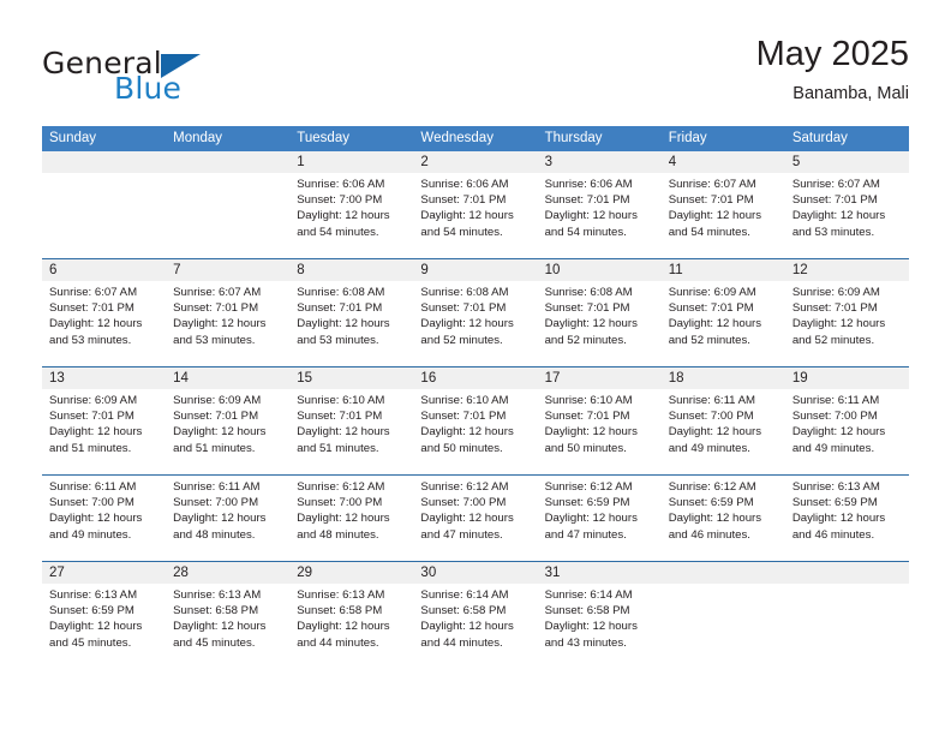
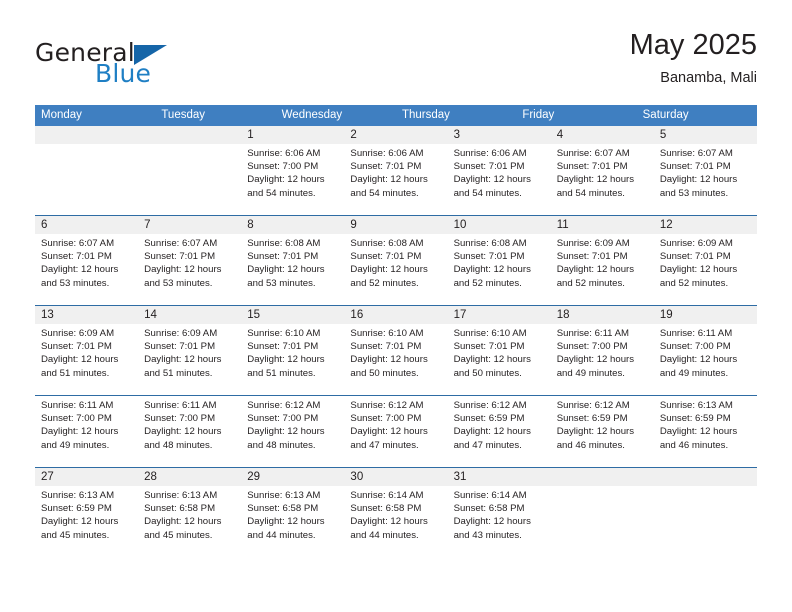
  General
  Blue
  May 2025
  Banamba, Mali
- Sunday
  Monday
  Tuesday
  Wednesday
  Thursday
  Friday
  Saturday
  1
  2
  3
  4
  5
  Sunrise: 6:06 AM
  Sunset: 7:00 PM
  Daylight: 12 hours
  and 54 minutes.
  Sunrise: 6:06 AM
  Sunset: 7:01 PM
  Daylight: 12 hours
  and 54 minutes.
  Sunrise: 6:06 AM
  Sunset: 7:01 PM
  Daylight: 12 hours
  and 54 minutes.
  Sunrise: 6:07 AM
  Sunset: 7:01 PM
  Daylight: 12 hours
  and 54 minutes.
  Sunrise: 6:07 AM
  Sunset: 7:01 PM
  Daylight: 12 hours
  and 53 minutes.
  6
  7
  8
  9
  10
  11
  12
  Sunrise: 6:07 AM
  Sunset: 7:01 PM
  Daylight: 12 hours
  and 53 minutes.
  Sunrise: 6:07 AM
  Sunset: 7:01 PM
  Daylight: 12 hours
  and 53 minutes.
  Sunrise: 6:08 AM
  Sunset: 7:01 PM
  Daylight: 12 hours
  and 53 minutes.
  Sunrise: 6:08 AM
  Sunset: 7:01 PM
  Daylight: 12 hours
  and 52 minutes.
  Sunrise: 6:08 AM
  Sunset: 7:01 PM
  Daylight: 12 hours
  and 52 minutes.
  Sunrise: 6:09 AM
  Sunset: 7:01 PM
  Daylight: 12 hours
  and 52 minutes.
  Sunrise: 6:09 AM
  Sunset: 7:01 PM
  Daylight: 12 hours
  and 52 minutes.
  13
  14
  15
  16
  17
  18
  19
  Sunrise: 6:09 AM
  Sunset: 7:01 PM
  Daylight: 12 hours
  and 51 minutes.
  Sunrise: 6:09 AM
  Sunset: 7:01 PM
  Daylight: 12 hours
  and 51 minutes.
  Sunrise: 6:10 AM
  Sunset: 7:01 PM
  Daylight: 12 hours
  and 51 minutes.
  Sunrise: 6:10 AM
  Sunset: 7:01 PM
  Daylight: 12 hours
  and 50 minutes.
  Sunrise: 6:10 AM
  Sunset: 7:01 PM
  Daylight: 12 hours
  and 50 minutes.
  Sunrise: 6:11 AM
  Sunset: 7:00 PM
  Daylight: 12 hours
  and 49 minutes.
  Sunrise: 6:11 AM
  Sunset: 7:00 PM
  Daylight: 12 hours
  and 49 minutes.
  Sunrise: 6:11 AM
  Sunset: 7:00 PM
  Daylight: 12 hours
  and 49 minutes.
  Sunrise: 6:11 AM
  Sunset: 7:00 PM
  Daylight: 12 hours
  and 48 minutes.
  Sunrise: 6:12 AM
  Sunset: 7:00 PM
  Daylight: 12 hours
  and 48 minutes.
  Sunrise: 6:12 AM
  Sunset: 7:00 PM
  Daylight: 12 hours
  and 47 minutes.
  Sunrise: 6:12 AM
  Sunset: 6:59 PM
  Daylight: 12 hours
  and 47 minutes.
  Sunrise: 6:12 AM
  Sunset: 6:59 PM
  Daylight: 12 hours
  and 46 minutes.
  Sunrise: 6:13 AM
  Sunset: 6:59 PM
  Daylight: 12 hours
  and 46 minutes.
  27
  28
  29
  30
  31
  Sunrise: 6:13 AM
  Sunset: 6:59 PM
  Daylight: 12 hours
  and 45 minutes.
  Sunrise: 6:13 AM
  Sunset: 6:58 PM
  Daylight: 12 hours
  and 45 minutes.
  Sunrise: 6:13 AM
  Sunset: 6:58 PM
  Daylight: 12 hours
  and 44 minutes.
  Sunrise: 6:14 AM
  Sunset: 6:58 PM
  Daylight: 12 hours
  and 44 minutes.
  Sunrise: 6:14 AM
  Sunset: 6:58 PM
  Daylight: 12 hours
  and 43 minutes.
